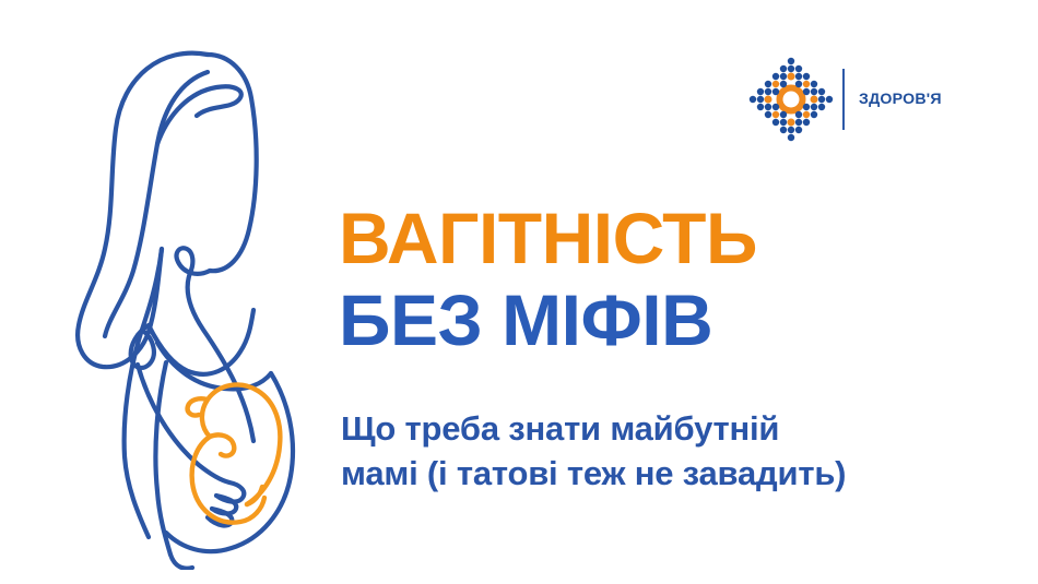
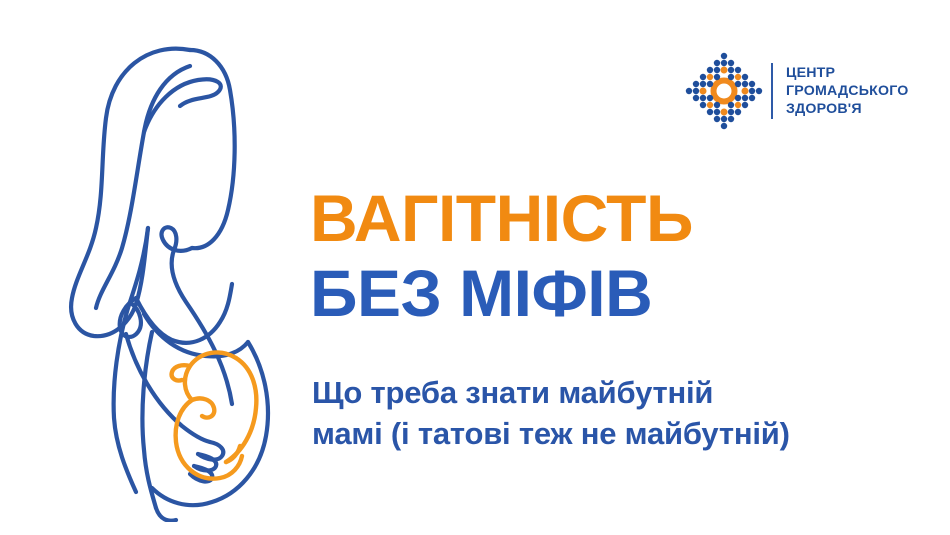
+ ЦЕНТР
+ ГРОМАДСЬКОГО
  ЗДОРОВ'Я
  ВАГІТНІСТЬ
  БЕЗ МІФІВ
  Що треба знати майбутній
- мамі (і татові теж не завадить)
+ мамі (і татові теж не майбутній)
